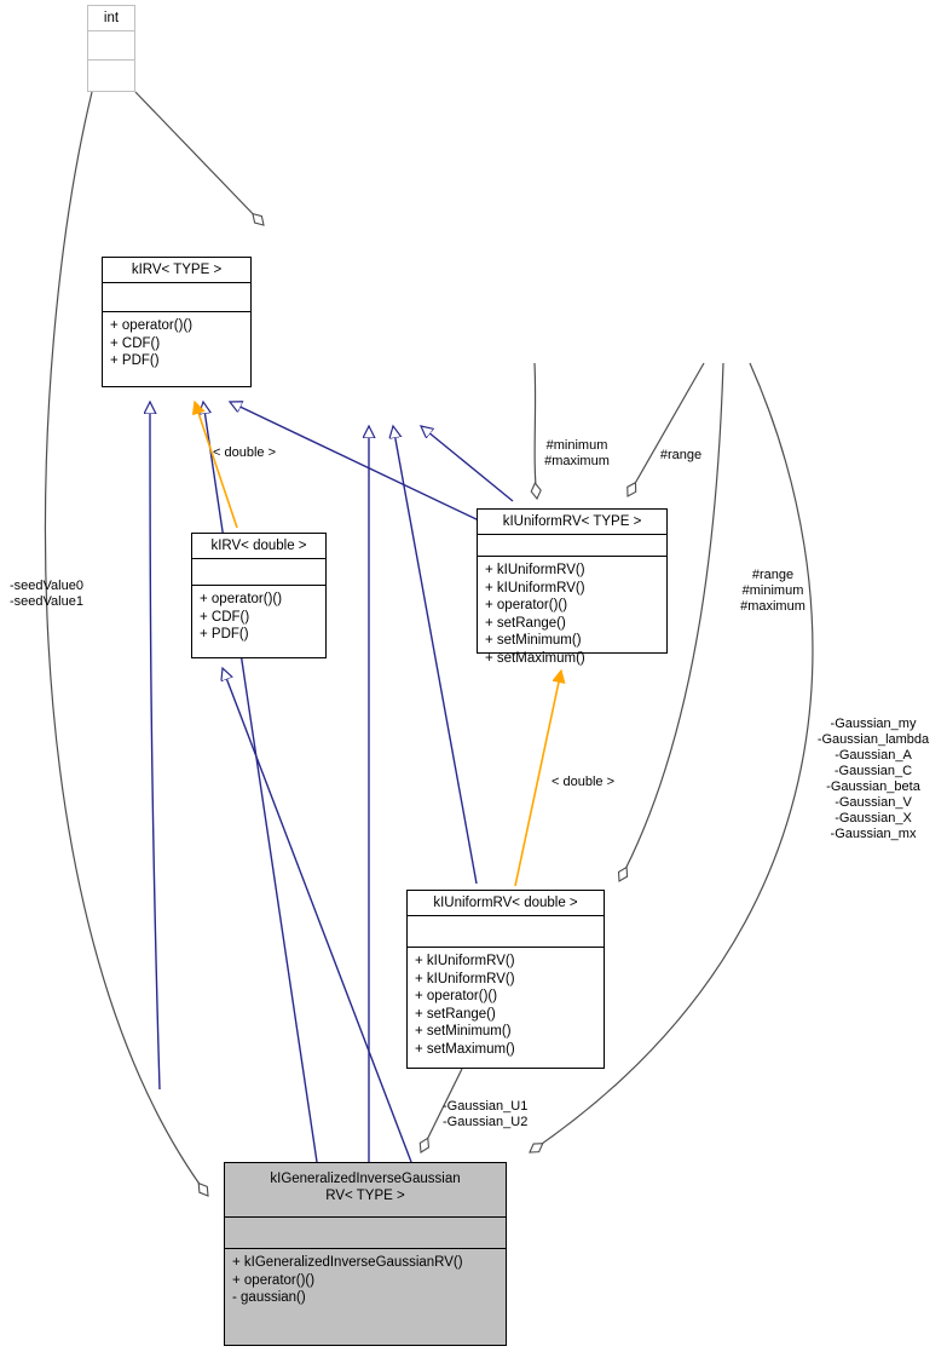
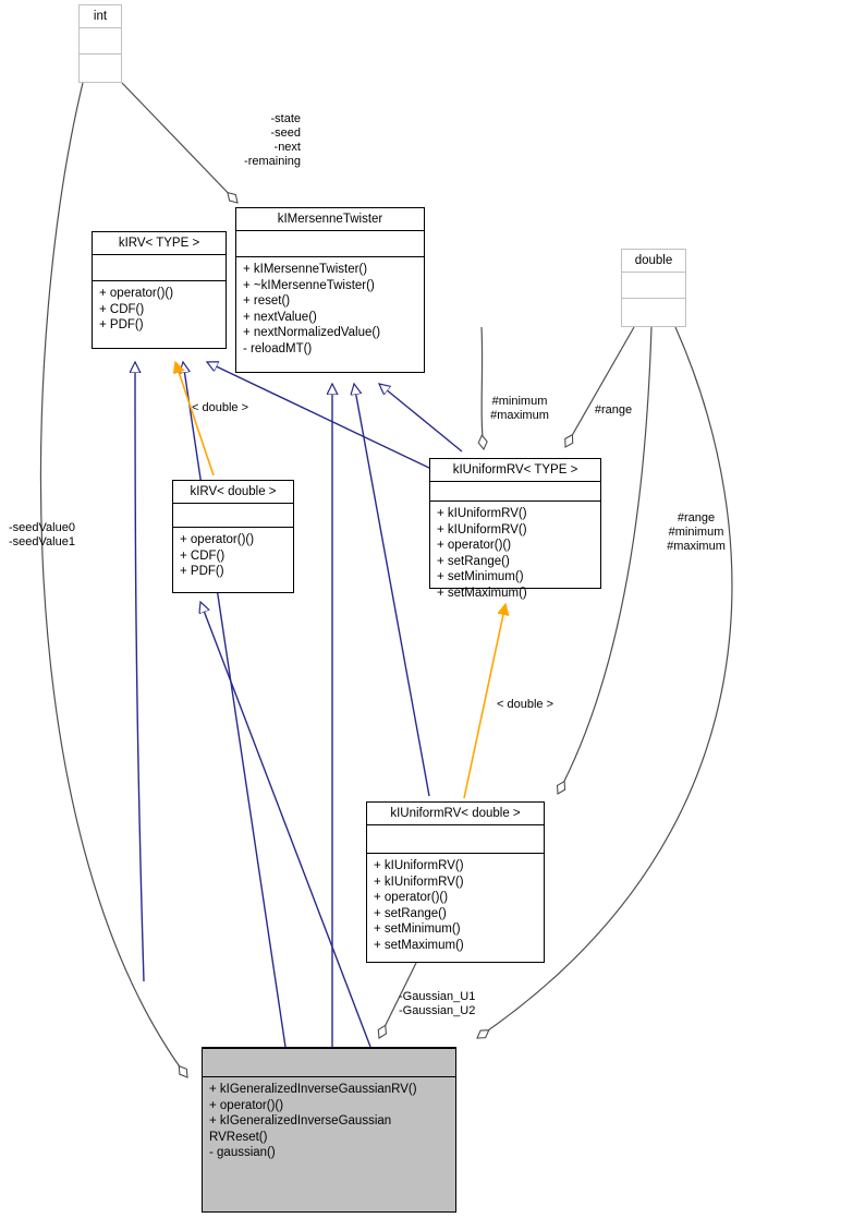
  int
  kIRV< TYPE >
  + operator()()
  + CDF()
  + PDF()
+ kIMersenneTwister
+ + kIMersenneTwister()
+ + ~kIMersenneTwister()
+ + reset()
+ + nextValue()
+ + nextNormalizedValue()
+ - reloadMT()
+ double
  kIRV< double >
  + operator()()
  + CDF()
  + PDF()
  kIUniformRV< TYPE >
  + kIUniformRV()
  + kIUniformRV()
  + operator()()
  + setRange()
  + setMinimum()
  + setMaximum()
  kIUniformRV< double >
  + kIUniformRV()
  + kIUniformRV()
  + operator()()
  + setRange()
  + setMinimum()
  + setMaximum()
- kIGeneralizedInverseGaussian
- RV< TYPE >
  + kIGeneralizedInverseGaussianRV()
  + operator()()
+ + kIGeneralizedInverseGaussian
+ RVReset()
  - gaussian()
+ -state
+ -seed
+ -next
+ -remaining
  -seedValue0
  -seedValue1
  < double >
  < double >
  #minimum
  #maximum
  #range
  #range
  #minimum
  #maximum
- -Gaussian_my
- -Gaussian_lambda
- -Gaussian_A
- -Gaussian_C
- -Gaussian_beta
- -Gaussian_V
- -Gaussian_X
- -Gaussian_mx
  -Gaussian_U1
  -Gaussian_U2
